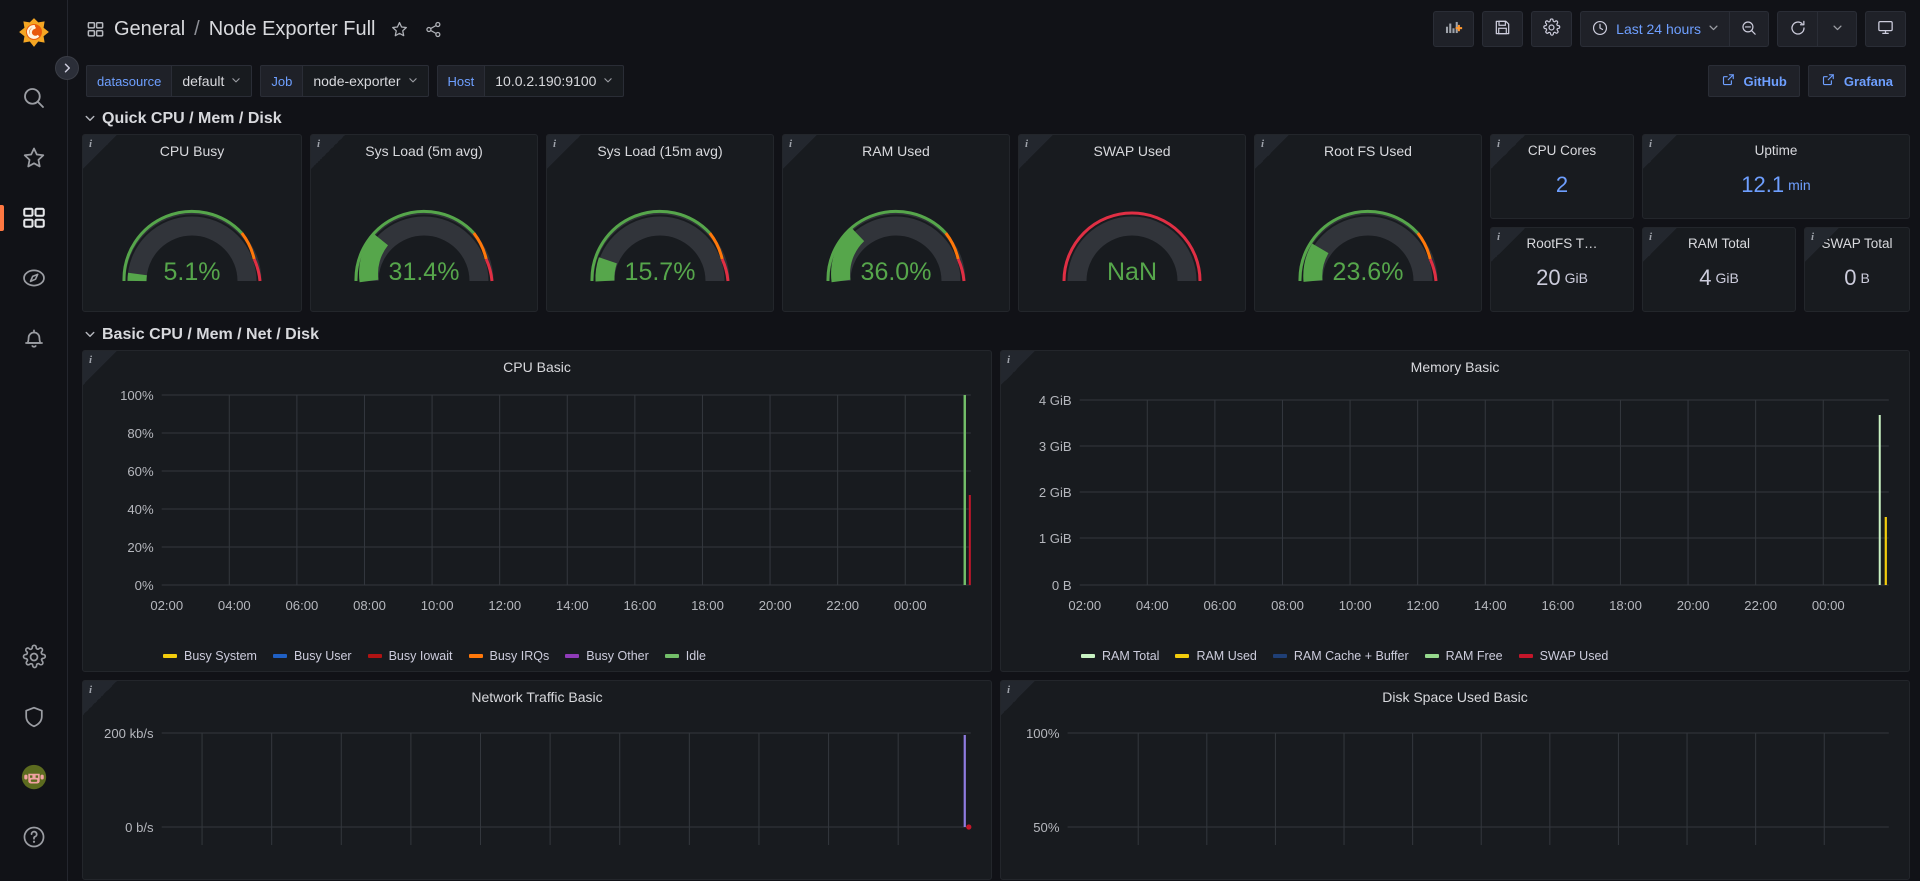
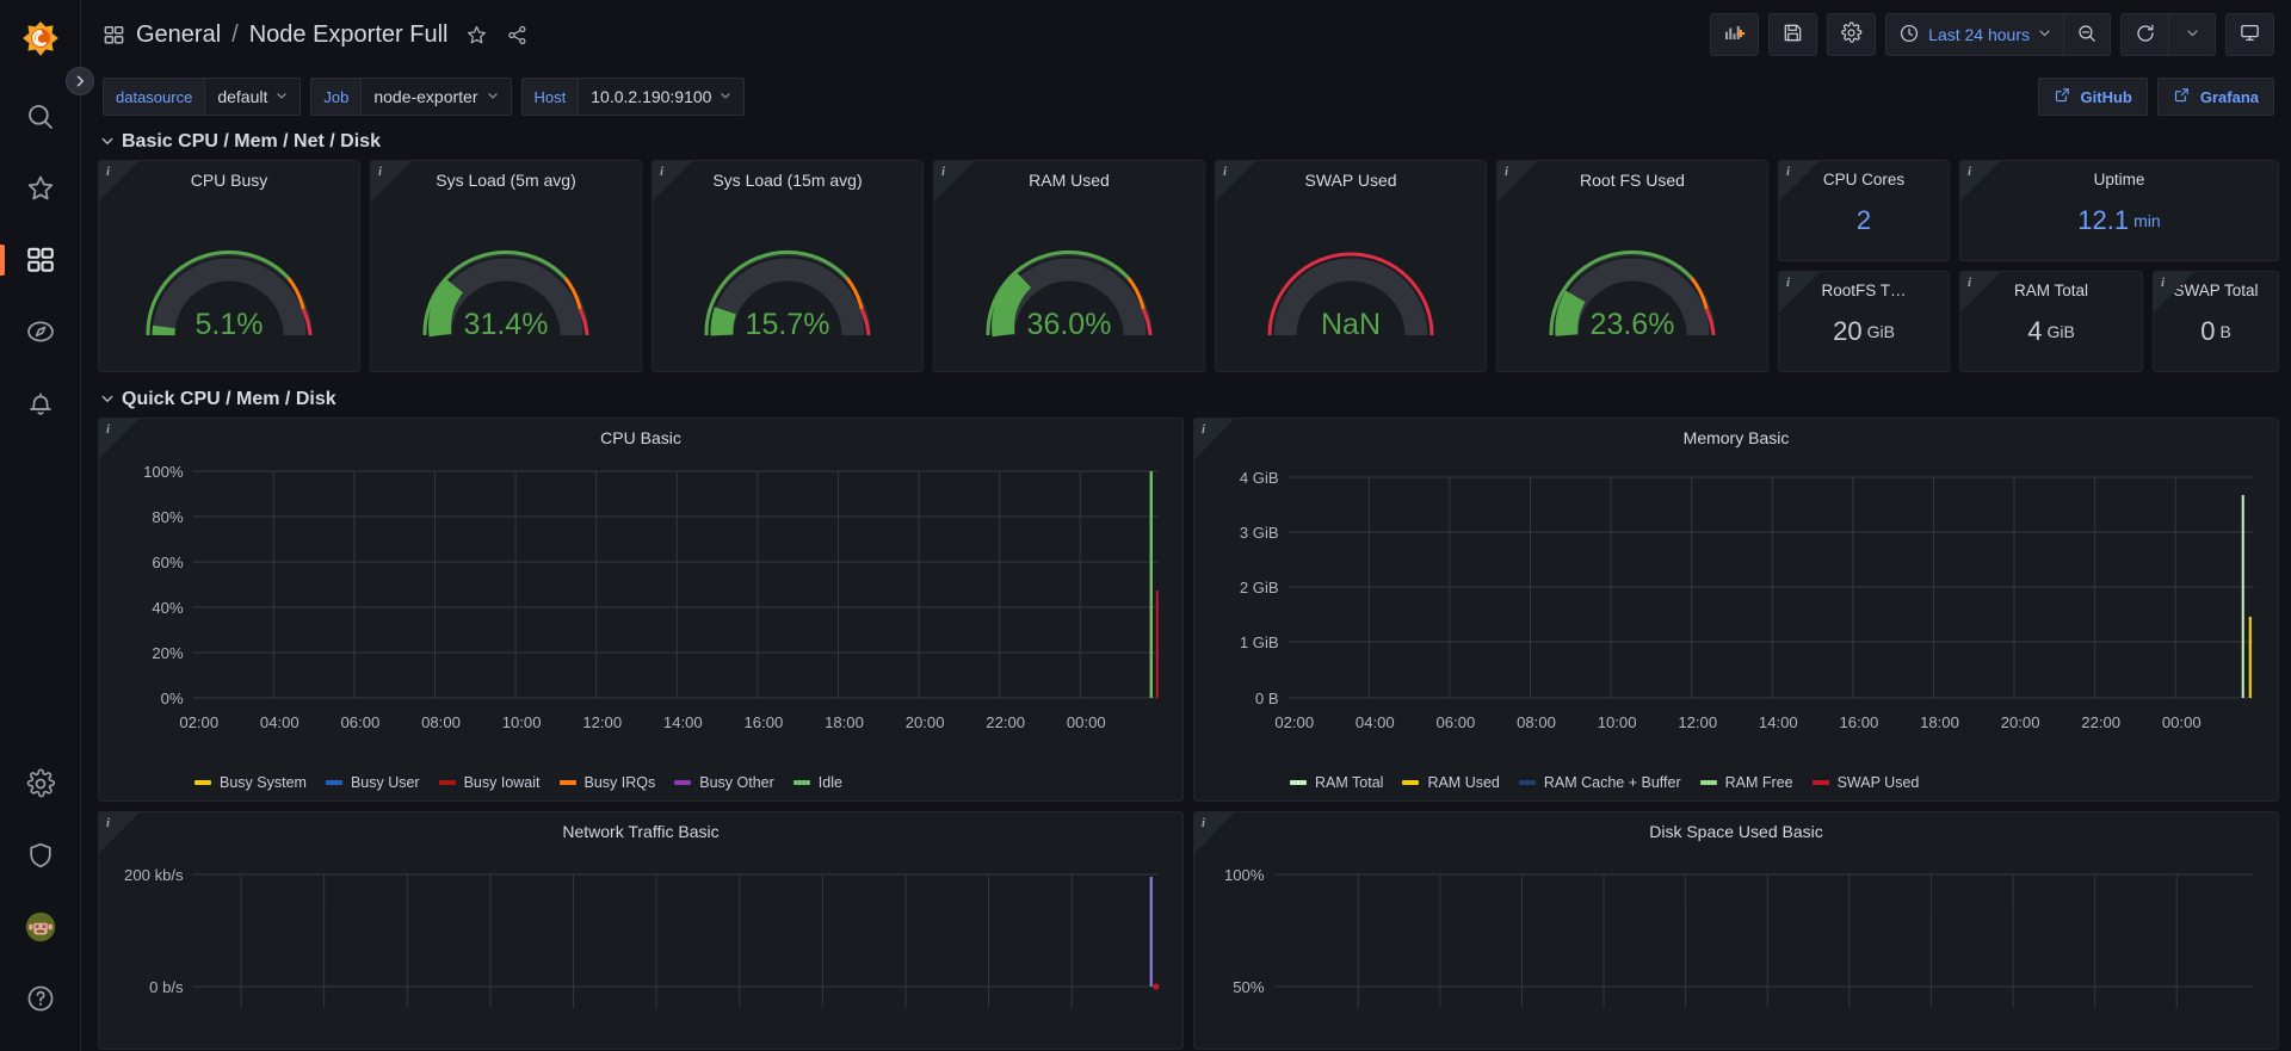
  General
  /
  Node Exporter Full
  Last 24 hours
  datasource
  default
  Job
  node-exporter
  Host
  10.0.2.190:9100
  GitHub
  Grafana
- Quick CPU / Mem / Disk
+ Basic CPU / Mem / Net / Disk
  i
  CPU Busy
  5.1%
  i
  Sys Load (5m avg)
  31.4%
  i
  Sys Load (15m avg)
  15.7%
  i
  RAM Used
  36.0%
  i
  SWAP Used
  NaN
  i
  Root FS Used
  23.6%
  i
  CPU Cores
  2
  i
  Uptime
  12.1
  min
  i
  RootFS T…
  20
  GiB
  i
  RAM Total
  4
  GiB
  i
  AP Total
  0
  B
- Basic CPU / Mem / Net / Disk
+ Quick CPU / Mem / Disk
  i
  CPU Basic
  100%
  80%
  60%
  40%
  20%
  0%
  02:00
  04:00
  06:00
  08:00
  10:00
  12:00
  14:00
  16:00
  18:00
  20:00
  22:00
  00:00
  Busy System
  Busy User
  Busy Iowait
  Busy IRQs
  Busy Other
  Idle
  i
  Memory Basic
  4 GiB
  3 GiB
  2 GiB
  1 GiB
  0 B
  02:00
  04:00
  06:00
  08:00
  10:00
  12:00
  14:00
  16:00
  18:00
  20:00
  22:00
  00:00
  RAM Total
  RAM Used
  RAM Cache + Buffer
  RAM Free
  SWAP Used
  i
  Network Traffic Basic
  200 kb/s
  0 b/s
  i
  Disk Space Used Basic
  100%
  50%
